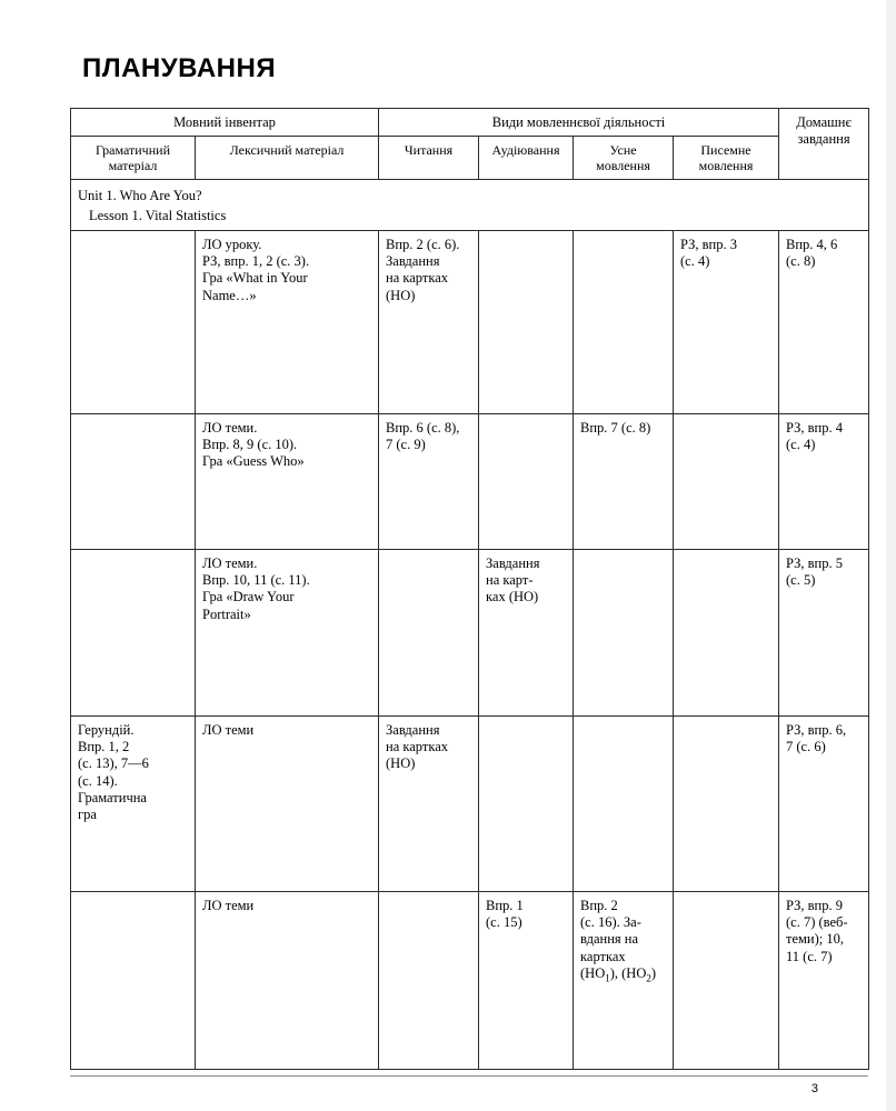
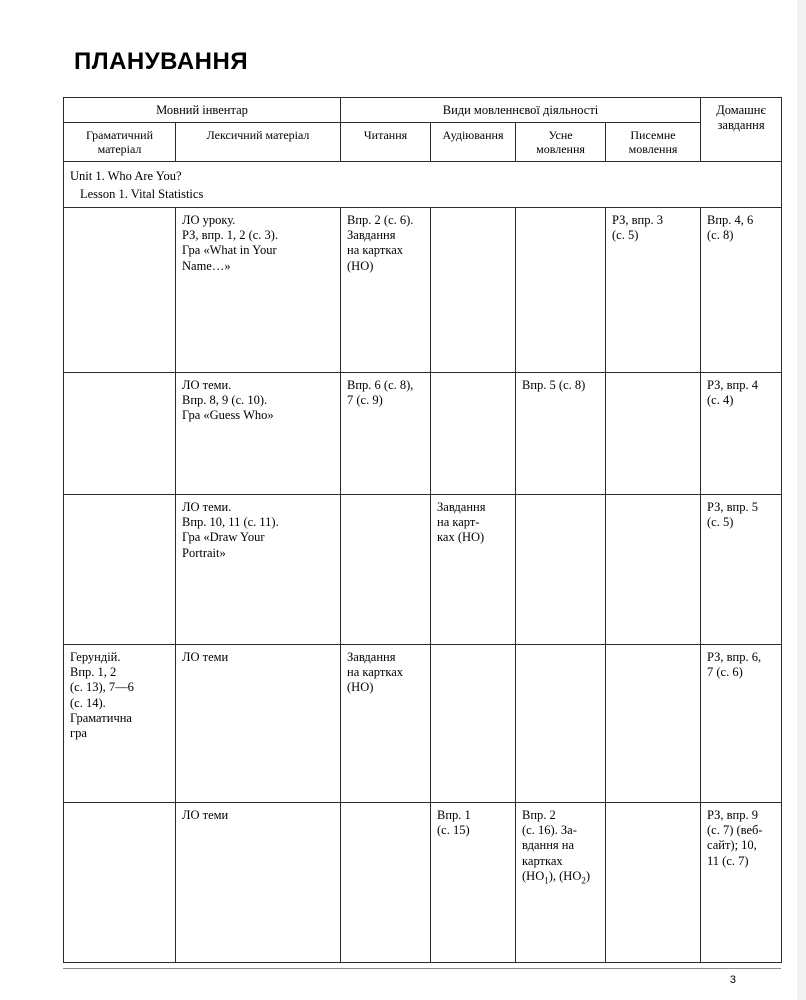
  ПЛАНУВАННЯ
  Мовний інвентар	Види мовленнєвої діяльності	Домашнє завдання
  Граматичний матеріал	Лексичний матеріал	Читання	Аудіювання	Усне мовлення	Писемне мовлення
  Unit 1. Who Are You? Lesson 1. Vital Statistics
- 	ЛО уроку. РЗ, впр. 1, 2 (с. 3). Гра «What in Your Name…»	Впр. 2 (с. 6). Завдання на картках (НО)			РЗ, впр. 3 (с. 4)	Впр. 4, 6 (с. 8)
+ 	ЛО уроку. РЗ, впр. 1, 2 (с. 3). Гра «What in Your Name…»	Впр. 2 (с. 6). Завдання на картках (НО)			РЗ, впр. 3 (с. 5)	Впр. 4, 6 (с. 8)
- 	ЛО теми. Впр. 8, 9 (с. 10). Гра «Guess Who»	Впр. 6 (с. 8), 7 (с. 9)		Впр. 7 (с. 8)		РЗ, впр. 4 (с. 4)
+ 	ЛО теми. Впр. 8, 9 (с. 10). Гра «Guess Who»	Впр. 6 (с. 8), 7 (с. 9)		Впр. 5 (с. 8)		РЗ, впр. 4 (с. 4)
  	ЛО теми. Впр. 10, 11 (с. 11). Гра «Draw Your Portrait»		Завдання на карт- ках (НО)			РЗ, впр. 5 (с. 5)
  Герундій. Впр. 1, 2 (с. 13), 7—6 (с. 14). Граматична гра	ЛО теми	Завдання на картках (НО)				РЗ, впр. 6, 7 (с. 6)
- 	ЛО теми		Впр. 1 (с. 15)	Впр. 2 (с. 16). За- вдання на картках (НО1), (НО2)		РЗ, впр. 9 (с. 7) (веб- теми); 10, 11 (с. 7)
+ 	ЛО теми		Впр. 1 (с. 15)	Впр. 2 (с. 16). За- вдання на картках (НО1), (НО2)		РЗ, впр. 9 (с. 7) (веб- сайт); 10, 11 (с. 7)
  3
